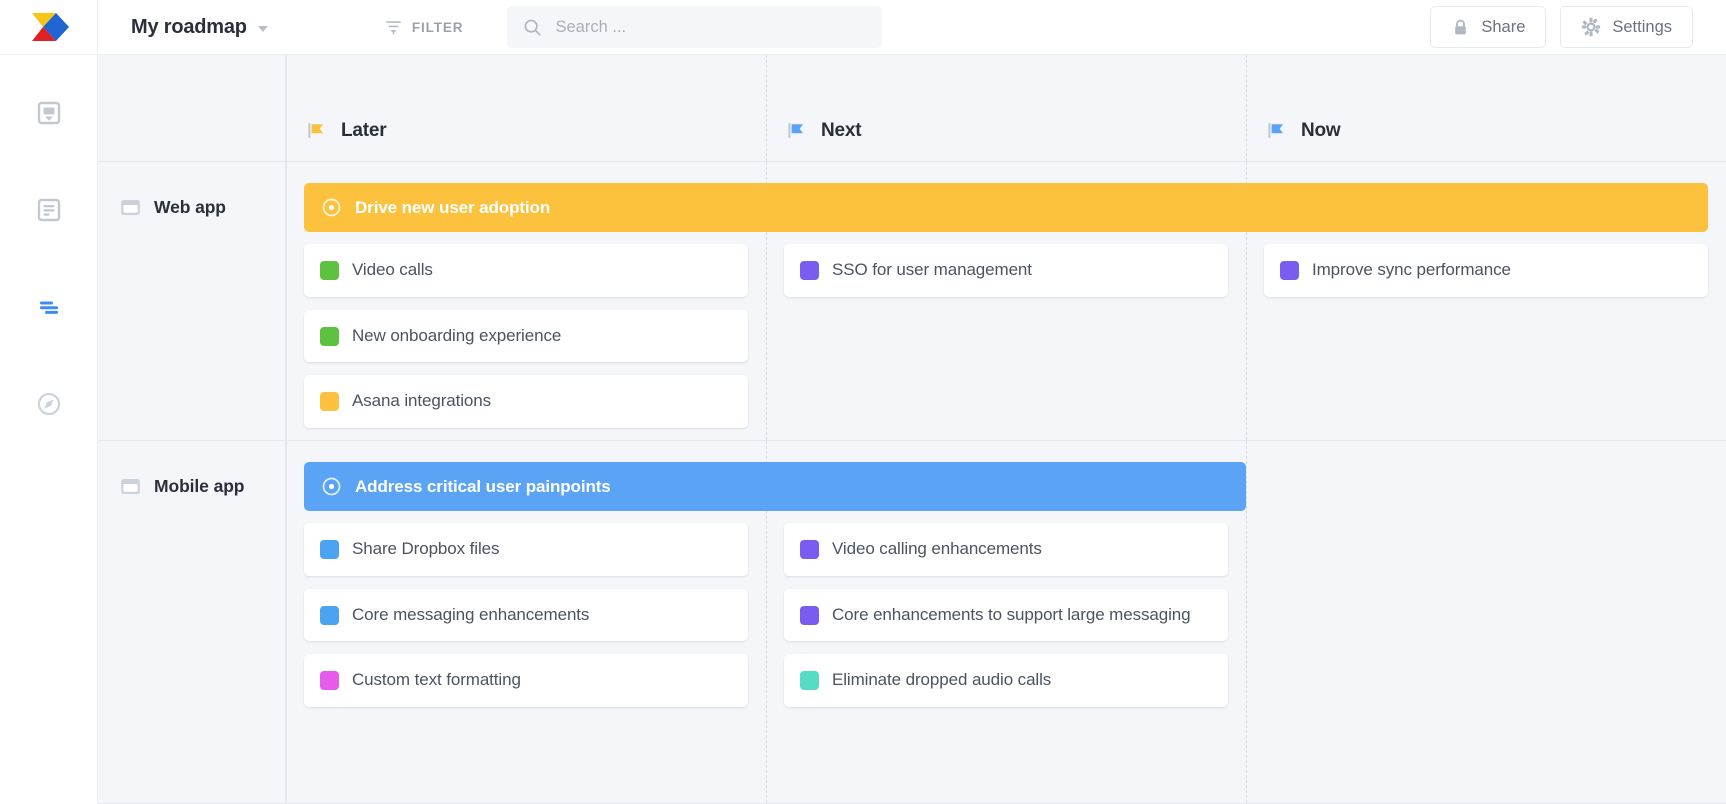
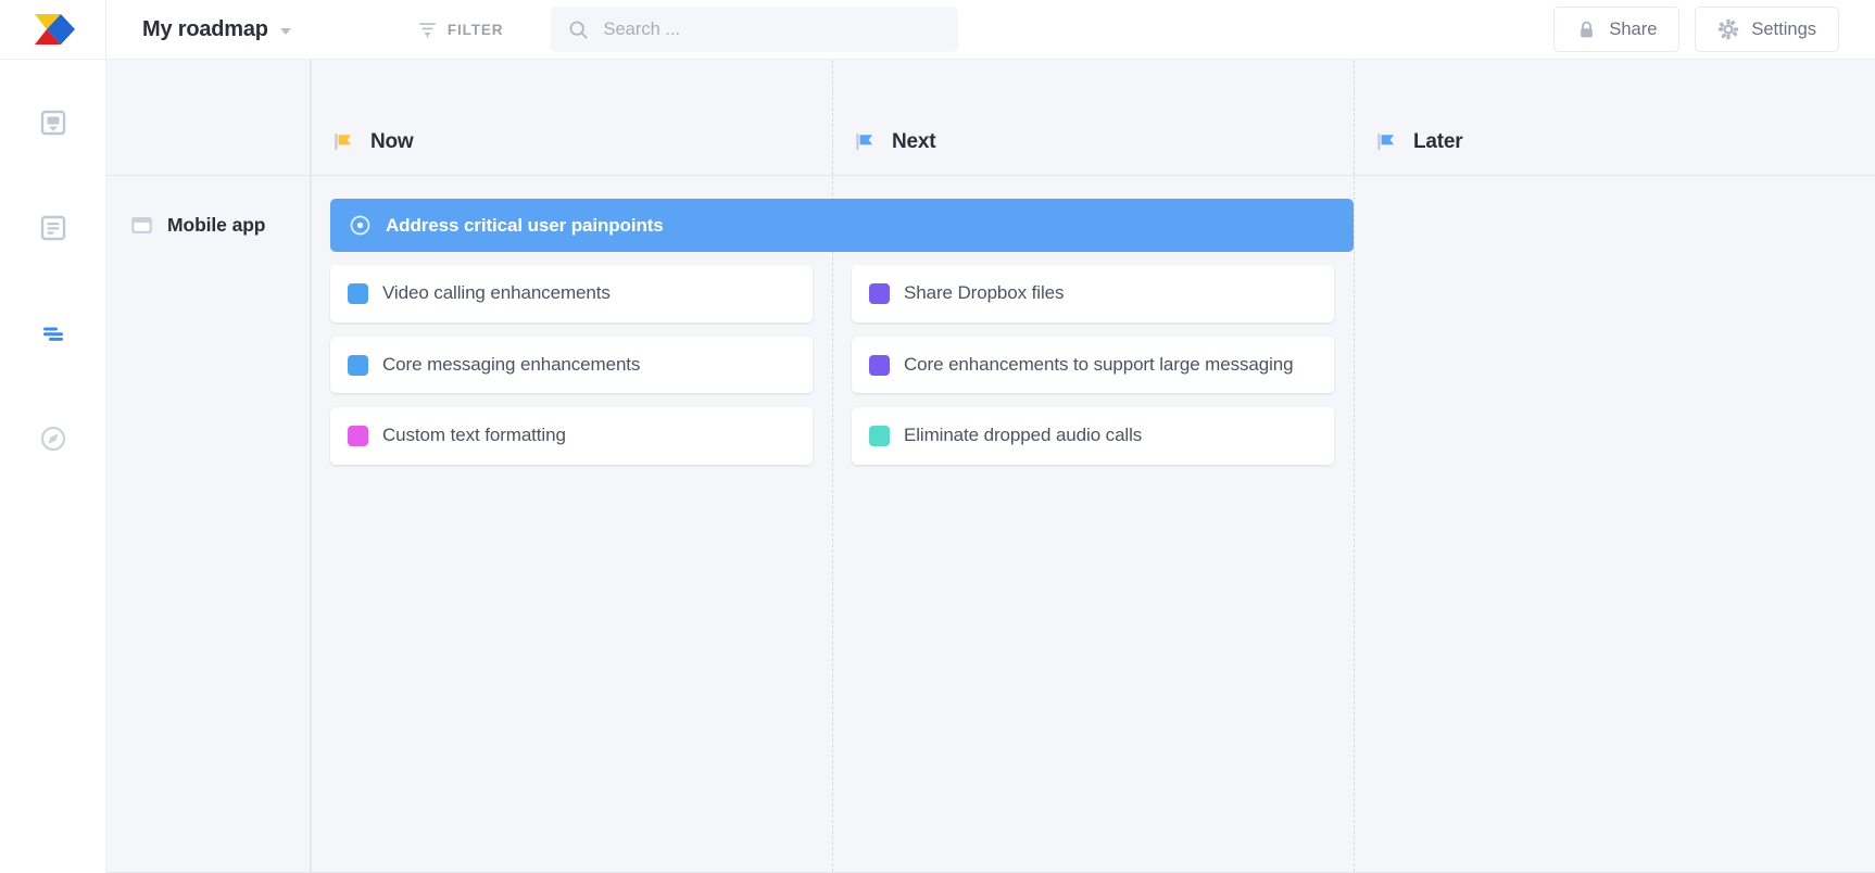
  My roadmap
  FILTER
  Search ...
  Share
  Settings
- Later
+ Now
  Next
- Now
+ Later
- Web app
- Drive new user adoption
- Video calls
- New onboarding experience
- Asana integrations
- SSO for user management
- Improve sync performance
  Mobile app
  Address critical user painpoints
- Share Dropbox files
+ Video calling enhancements
  Core messaging enhancements
  Custom text formatting
- Video calling enhancements
+ Share Dropbox files
  Core enhancements to support large messaging
  Eliminate dropped audio calls
